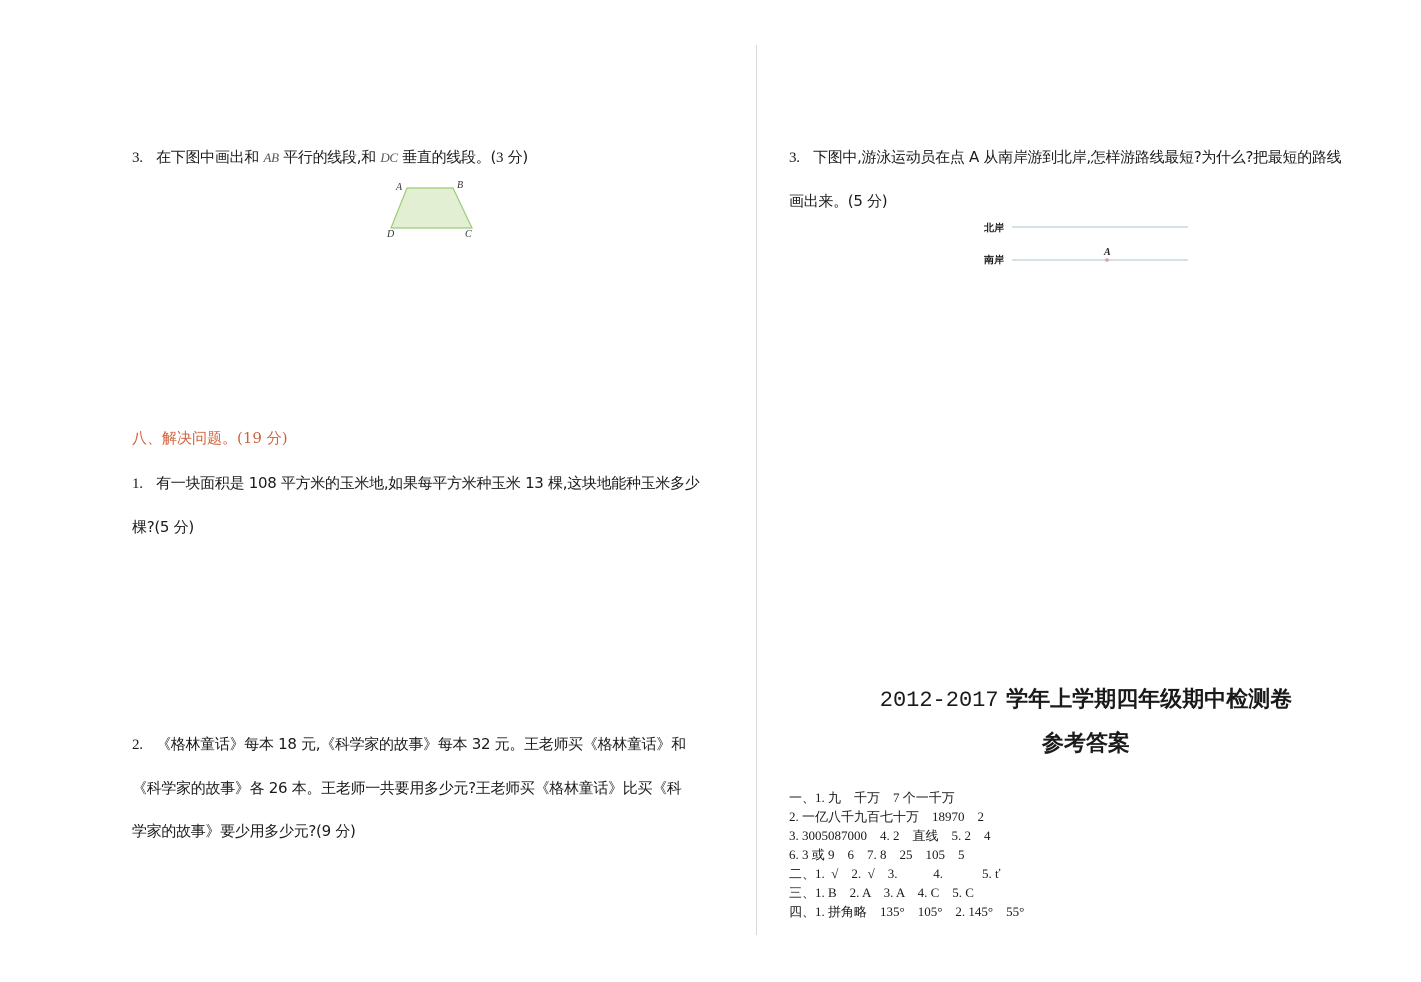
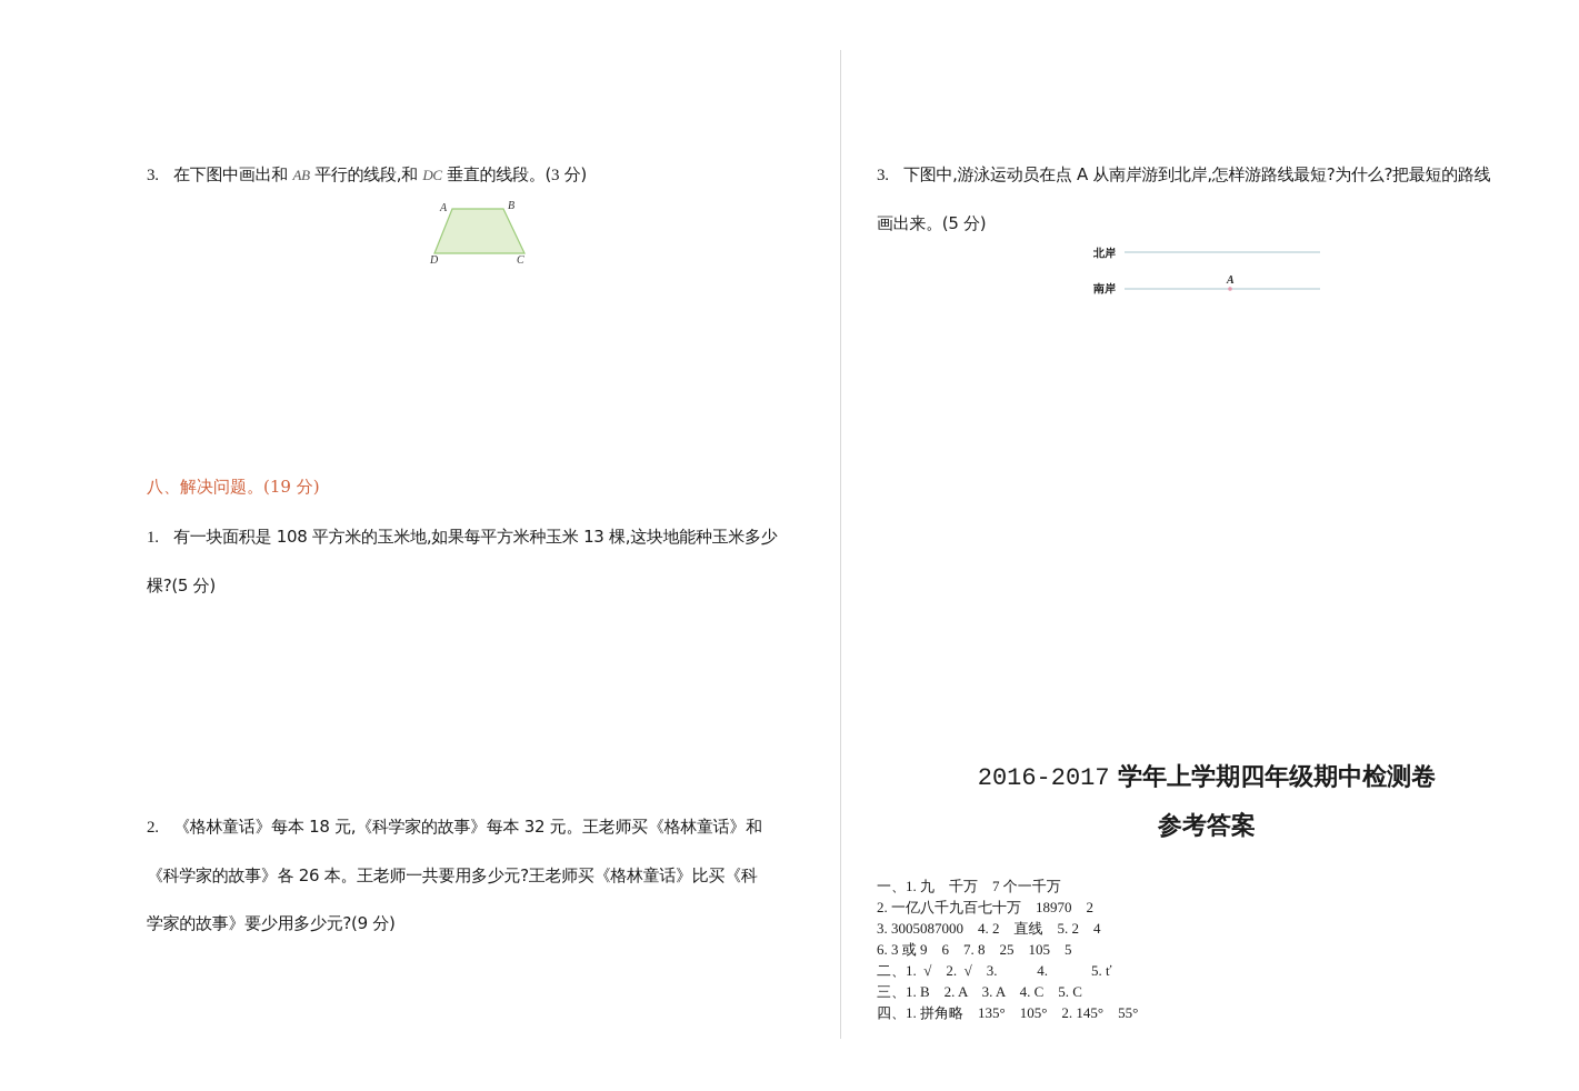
  3. 在下图中画出和 AB 平行的线段,和 DC 垂直的线段。(3 分)
  A
  B
  C
  D
  八、解决问题。(19 分)
  1. 有一块面积是 108 平方米的玉米地,如果每平方米种玉米 13 棵,这块地能种玉米多少
  棵?(5 分)
  2. 《格林童话》每本 18 元,《科学家的故事》每本 32 元。王老师买《格林童话》和
  《科学家的故事》各 26 本。王老师一共要用多少元?王老师买《格林童话》比买《科
  学家的故事》要少用多少元?(9 分)
  3. 下图中,游泳运动员在点 A 从南岸游到北岸,怎样游路线最短?为什么?把最短的路线
  画出来。(5 分)
  北岸
  南岸
  A
- 2012-2017 学年上学期四年级期中检测卷
+ 2016-2017 学年上学期四年级期中检测卷
  参考答案
  一、1. 九 千万 7 个一千万
  2. 一亿八千九百七十万 18970 2
  3. 3005087000 4. 2 直线 5. 2 4
  6. 3 或 9 6 7. 8 25 105 5
  二、1. √ 2. √ 3. 4. 5. ť
  三、1. B 2. A 3. A 4. C 5. C
  四、1. 拼角略 135° 105° 2. 145° 55°
